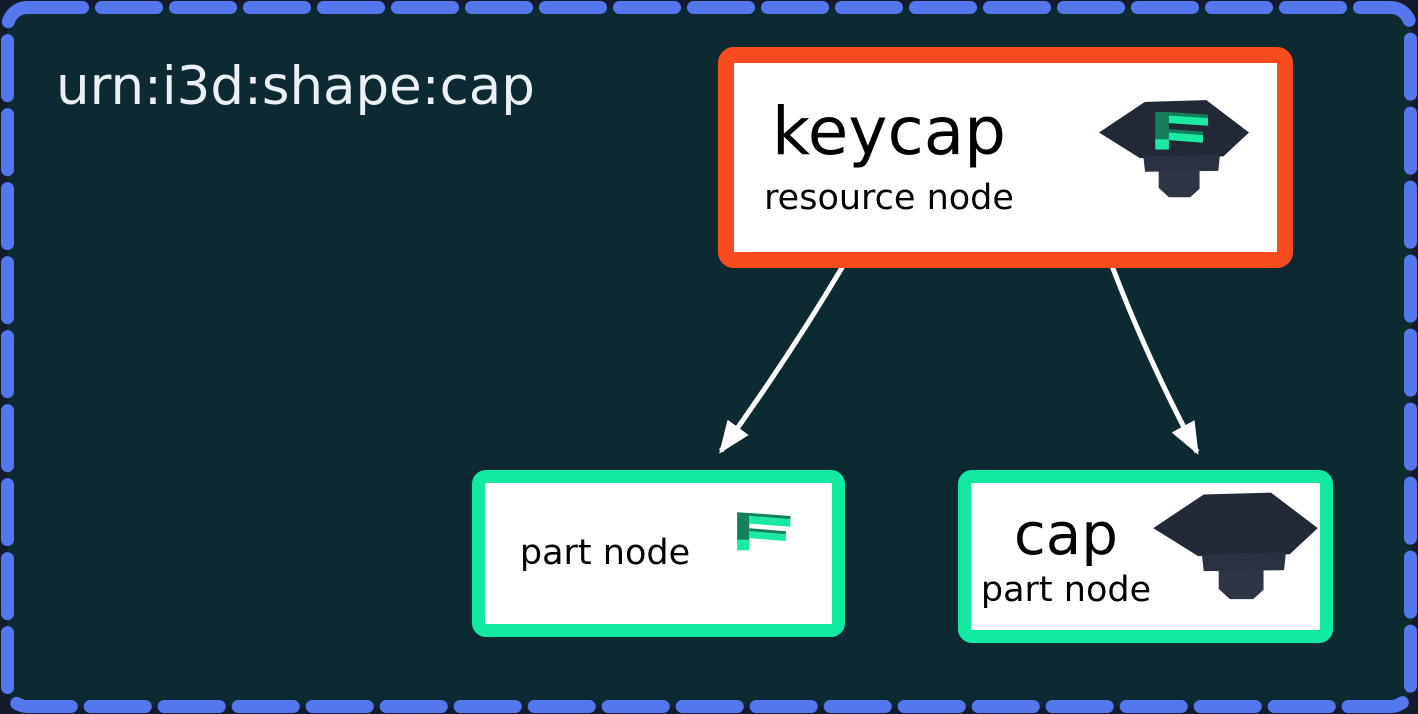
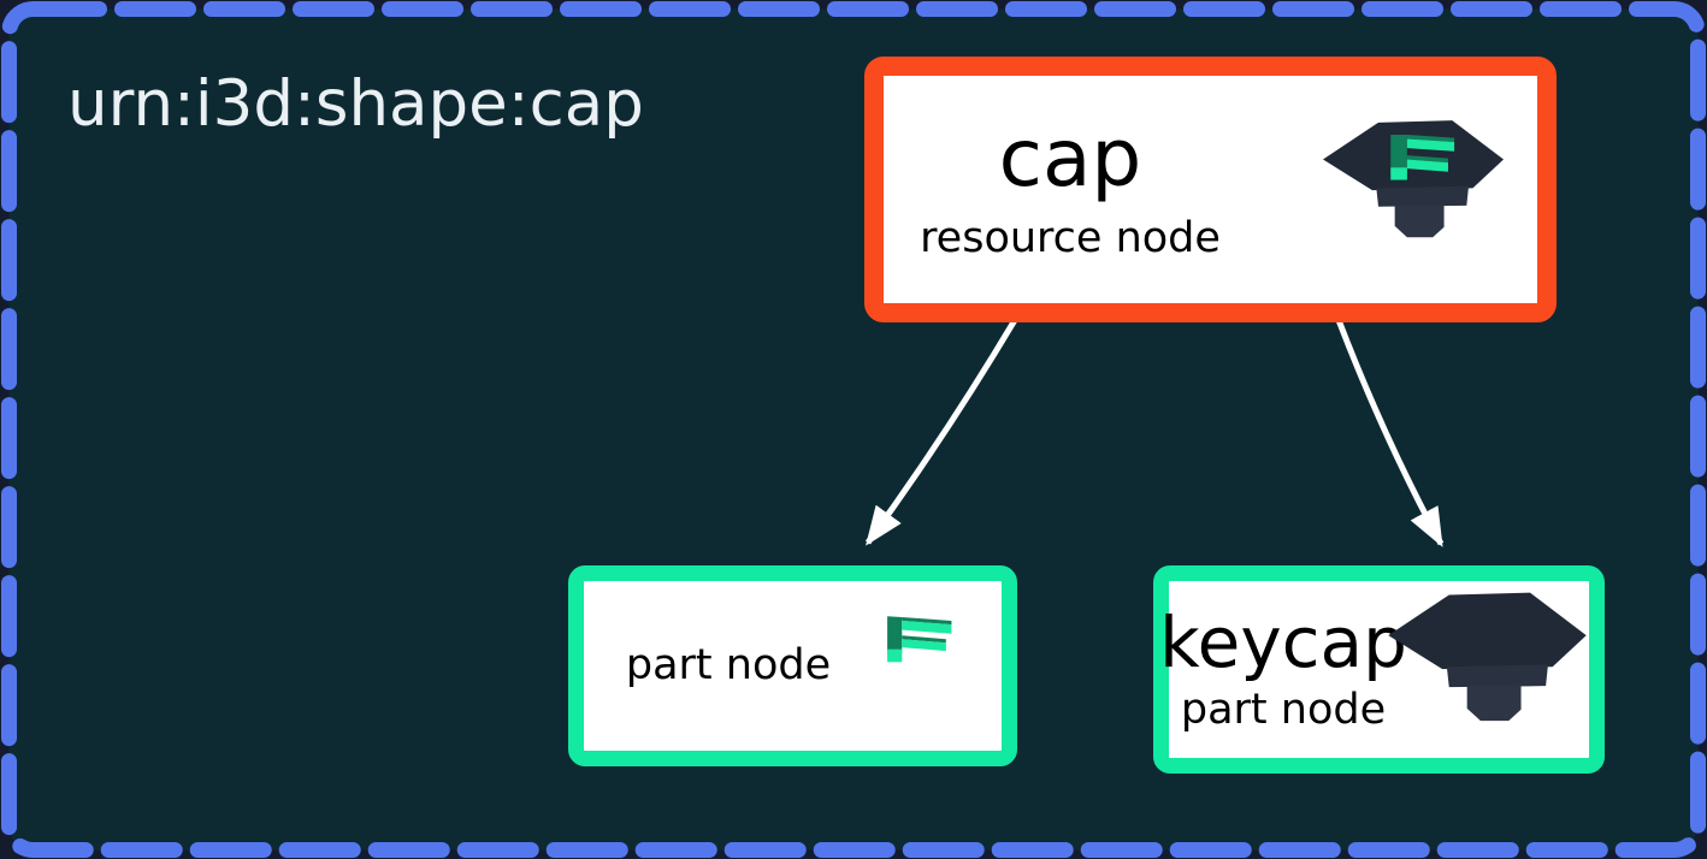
  urn:i3d:shape:cap
- keycap
+ cap
  resource node
  part node
- cap
+ keycap
  part node
